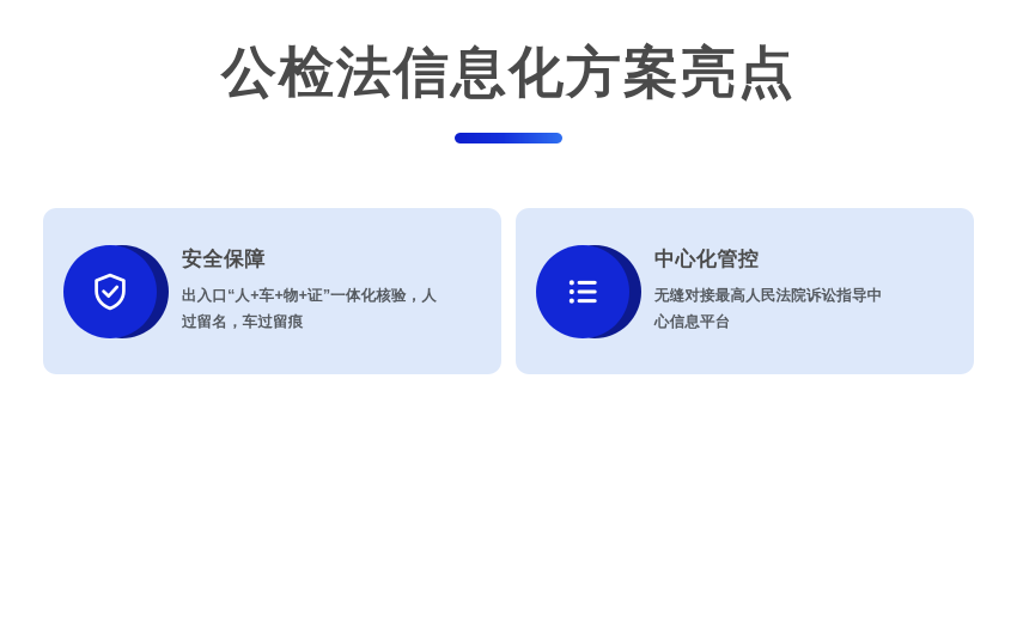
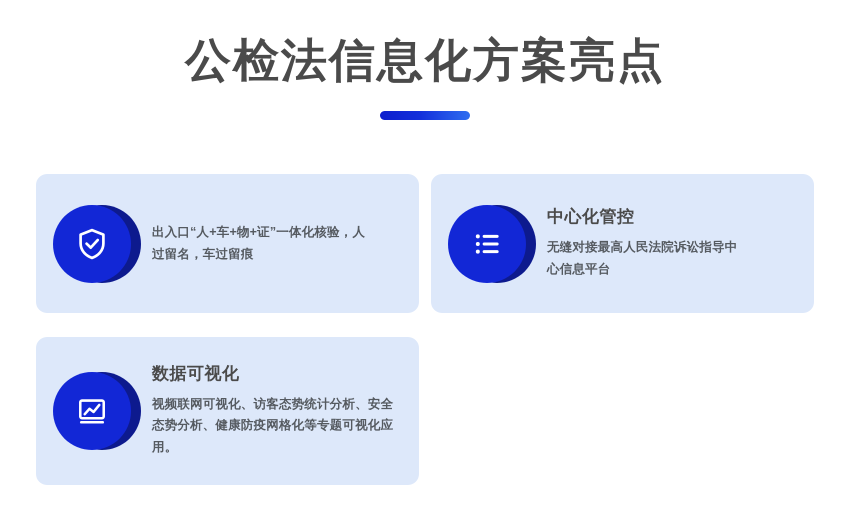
  公检法信息化方案亮点
- 安全保障
  出入口“人+车+物+证”一体化核验，人过留名，车过留痕
  中心化管控
  无缝对接最高人民法院诉讼指导中心信息平台
+ 数据可视化
+ 视频联网可视化、访客态势统计分析、安全态势分析、健康防疫网格化等专题可视化应用。
